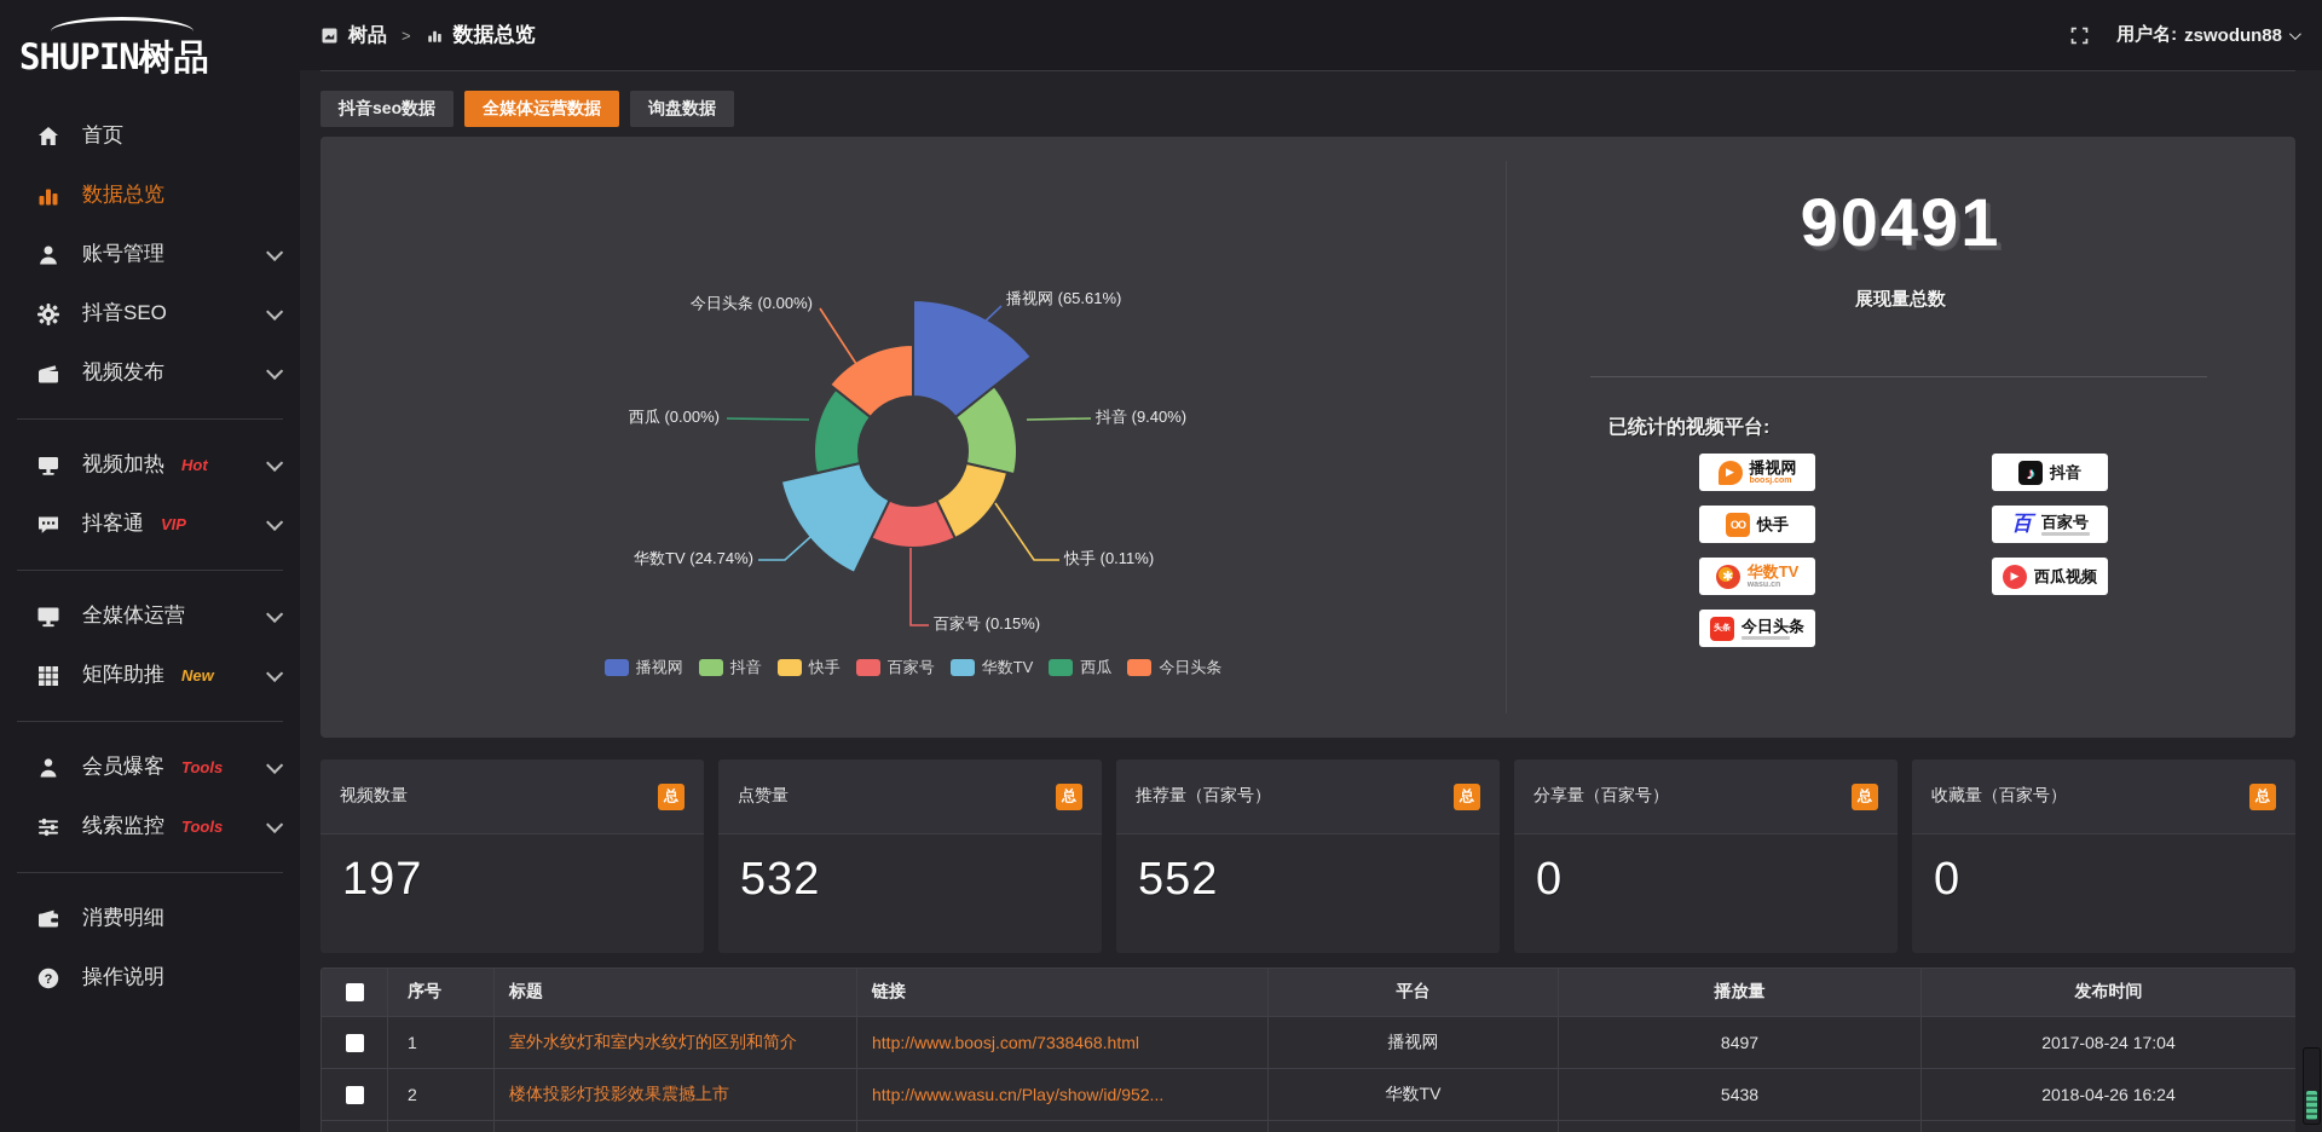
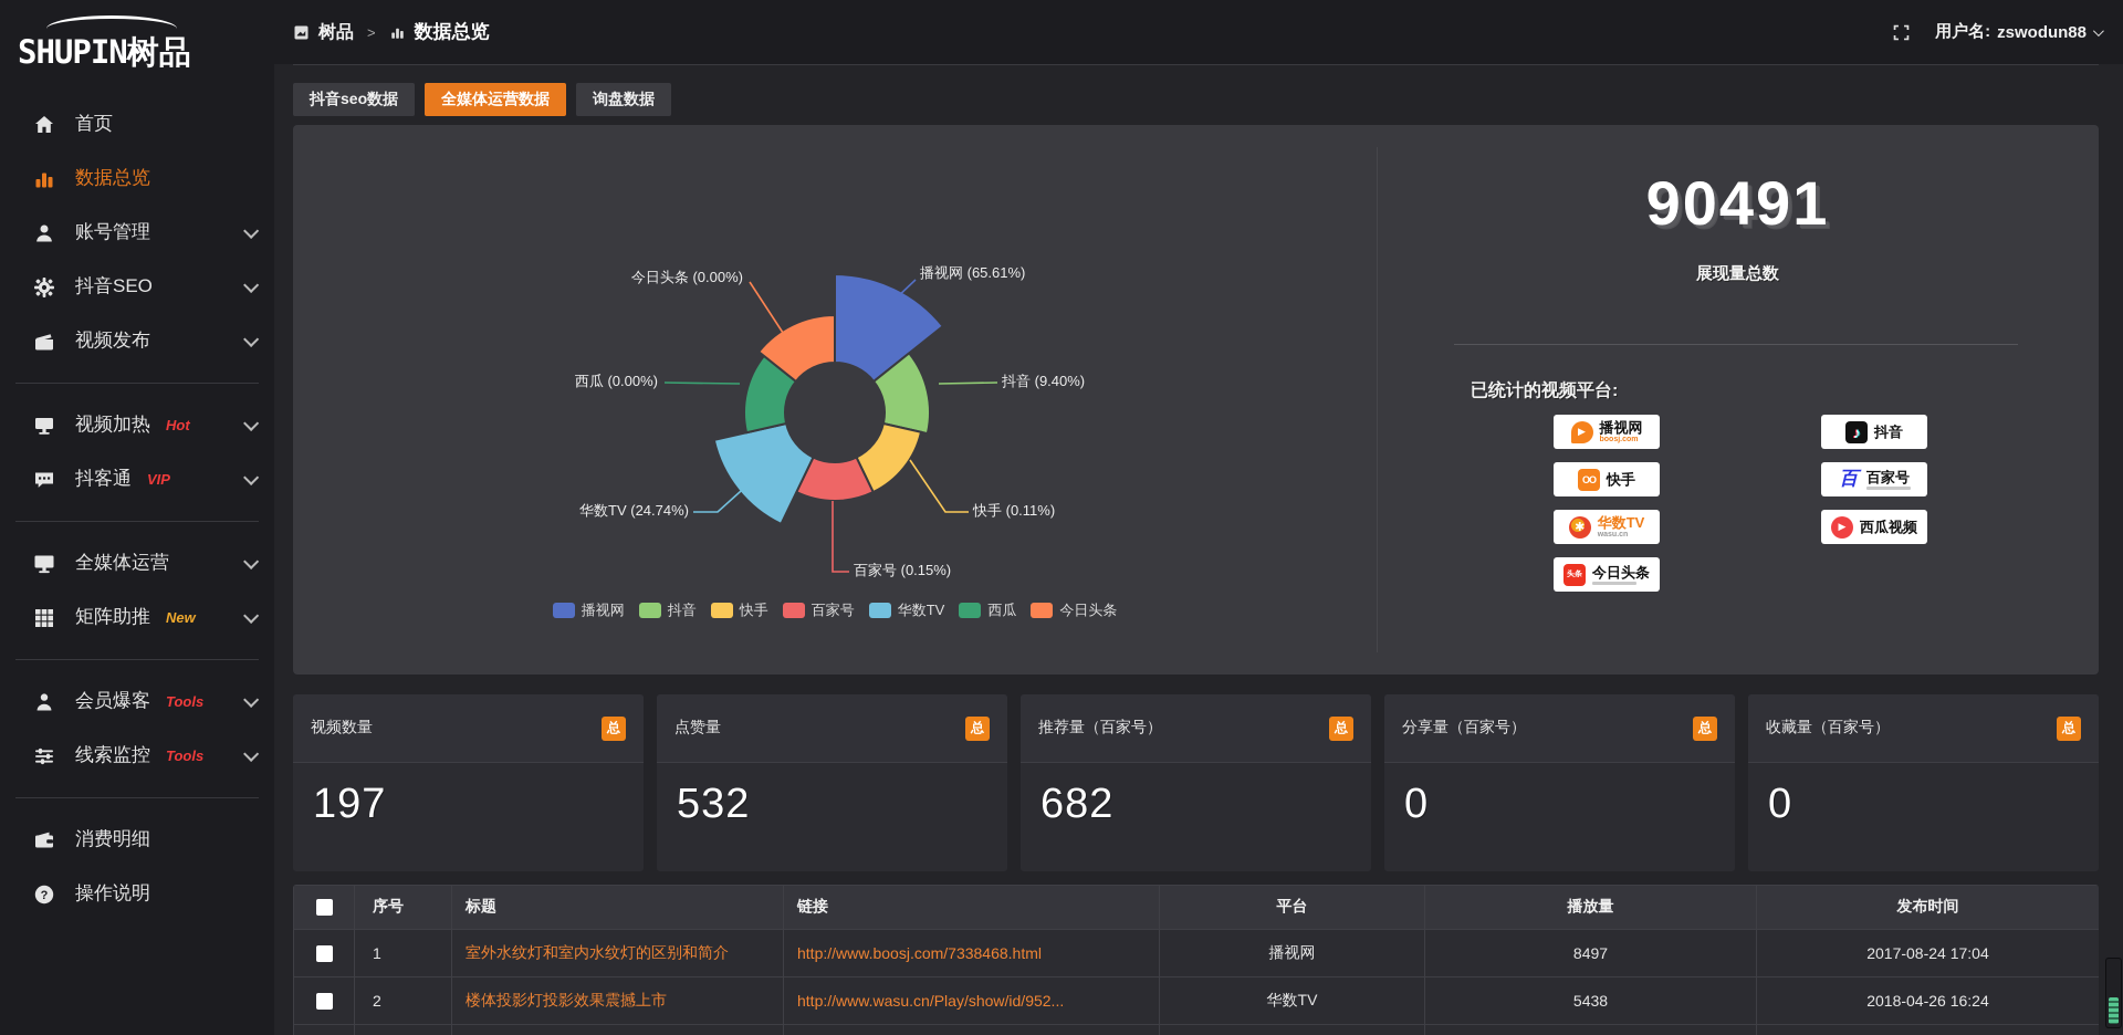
  SHUPIN树品
  首页
  数据总览
  账号管理
  抖音SEO
  视频发布
  视频加热
  Hot
  抖客通
  VIP
  全媒体运营
  矩阵助推
  New
  会员爆客
  Tools
  线索监控
  Tools
  消费明细
  ?
  操作说明
  树品
  >
  数据总览
  用户名:
  zswodun88
  抖音seo数据
  全媒体运营数据
  询盘数据
  播视网 (65.61%)
  抖音 (9.40%)
  快手 (0.11%)
  百家号 (0.15%)
  华数TV (24.74%)
  西瓜 (0.00%)
  今日头条 (0.00%)
  播视网
  抖音
  快手
  百家号
  华数TV
  西瓜
  今日头条
  90491
  展现量总数
  已统计的视频平台:
  ▶
  播视网
  OO
  快手
  ✱
  华数TV
  今日头条
  ♪
  抖音
  百
  百家号
  ▶
  西瓜视频
  视频数量
  总
  197
  点赞量
  总
  532
  推荐量（百家号）
  总
- 552
+ 682
  分享量（百家号）
  总
  0
  收藏量（百家号）
  总
  0
  	序号	标题	链接	平台	播放量	发布时间
  	1	室外水纹灯和室内水纹灯的区别和简介	http://www.boosj.com/7338468.html	播视网	8497	2017-08-24 17:04
  	2	楼体投影灯投影效果震撼上市	http://www.wasu.cn/Play/show/id/952...	华数TV	5438	2018-04-26 16:24
